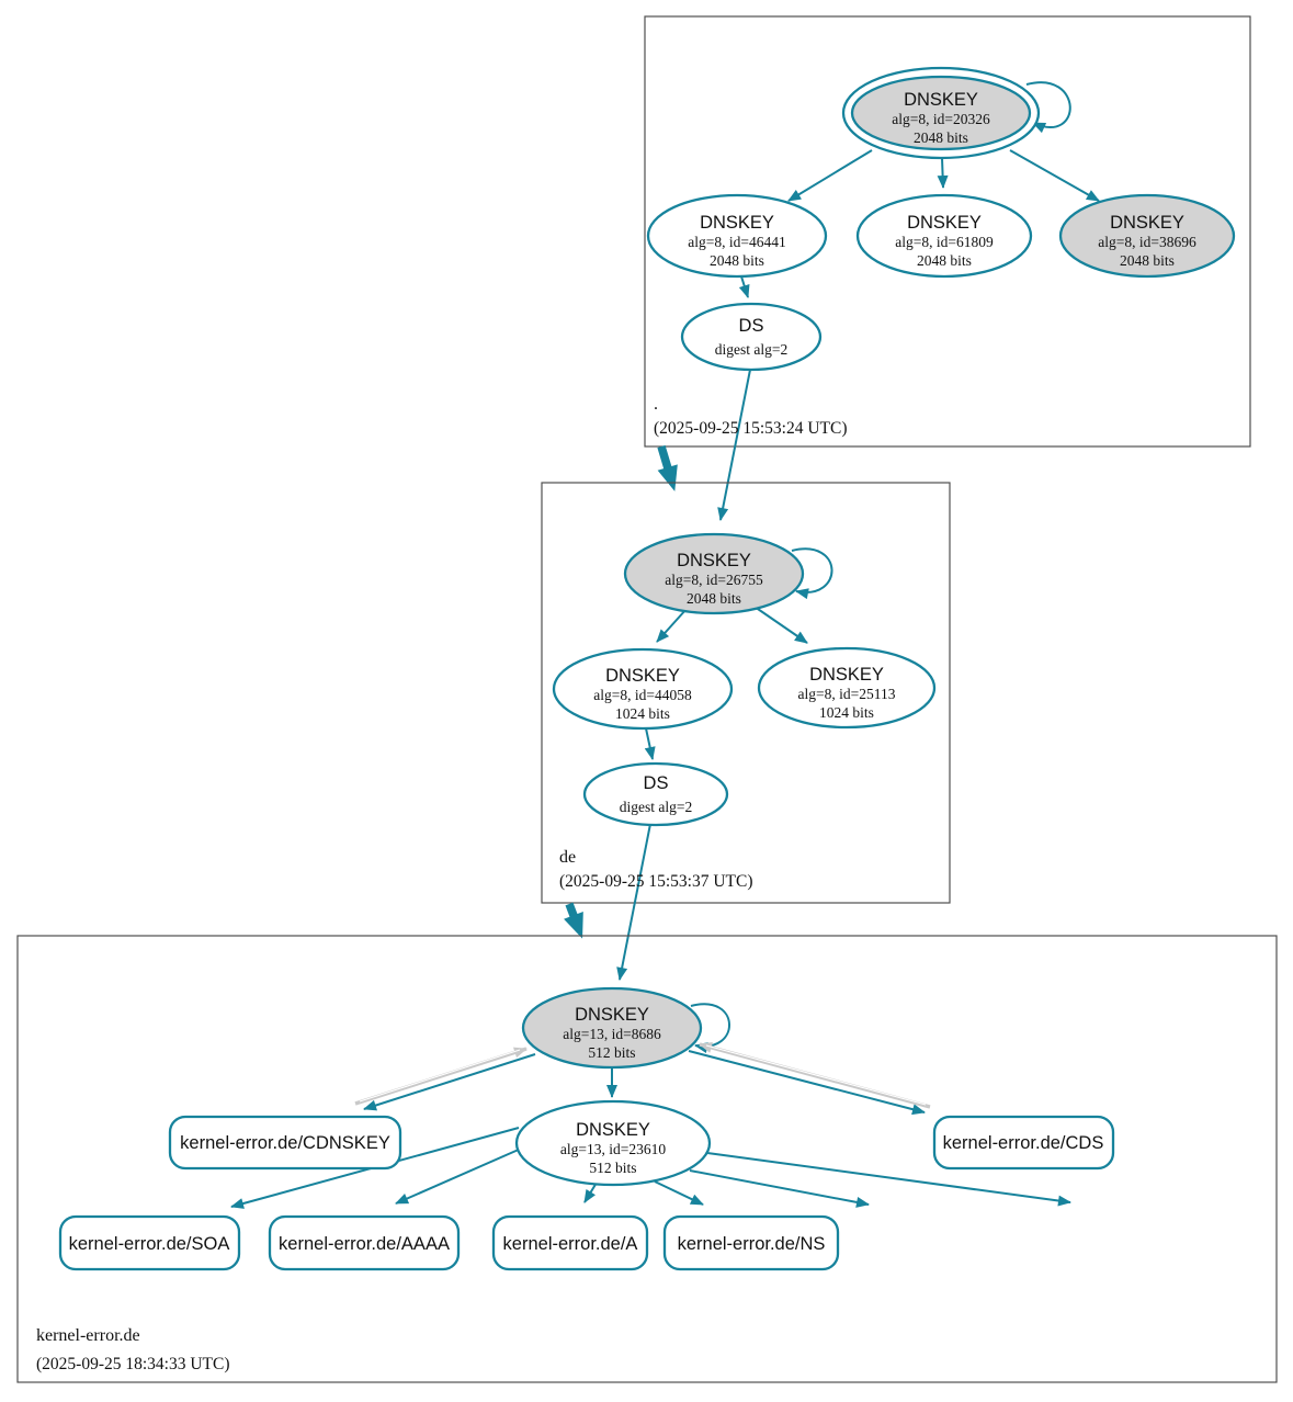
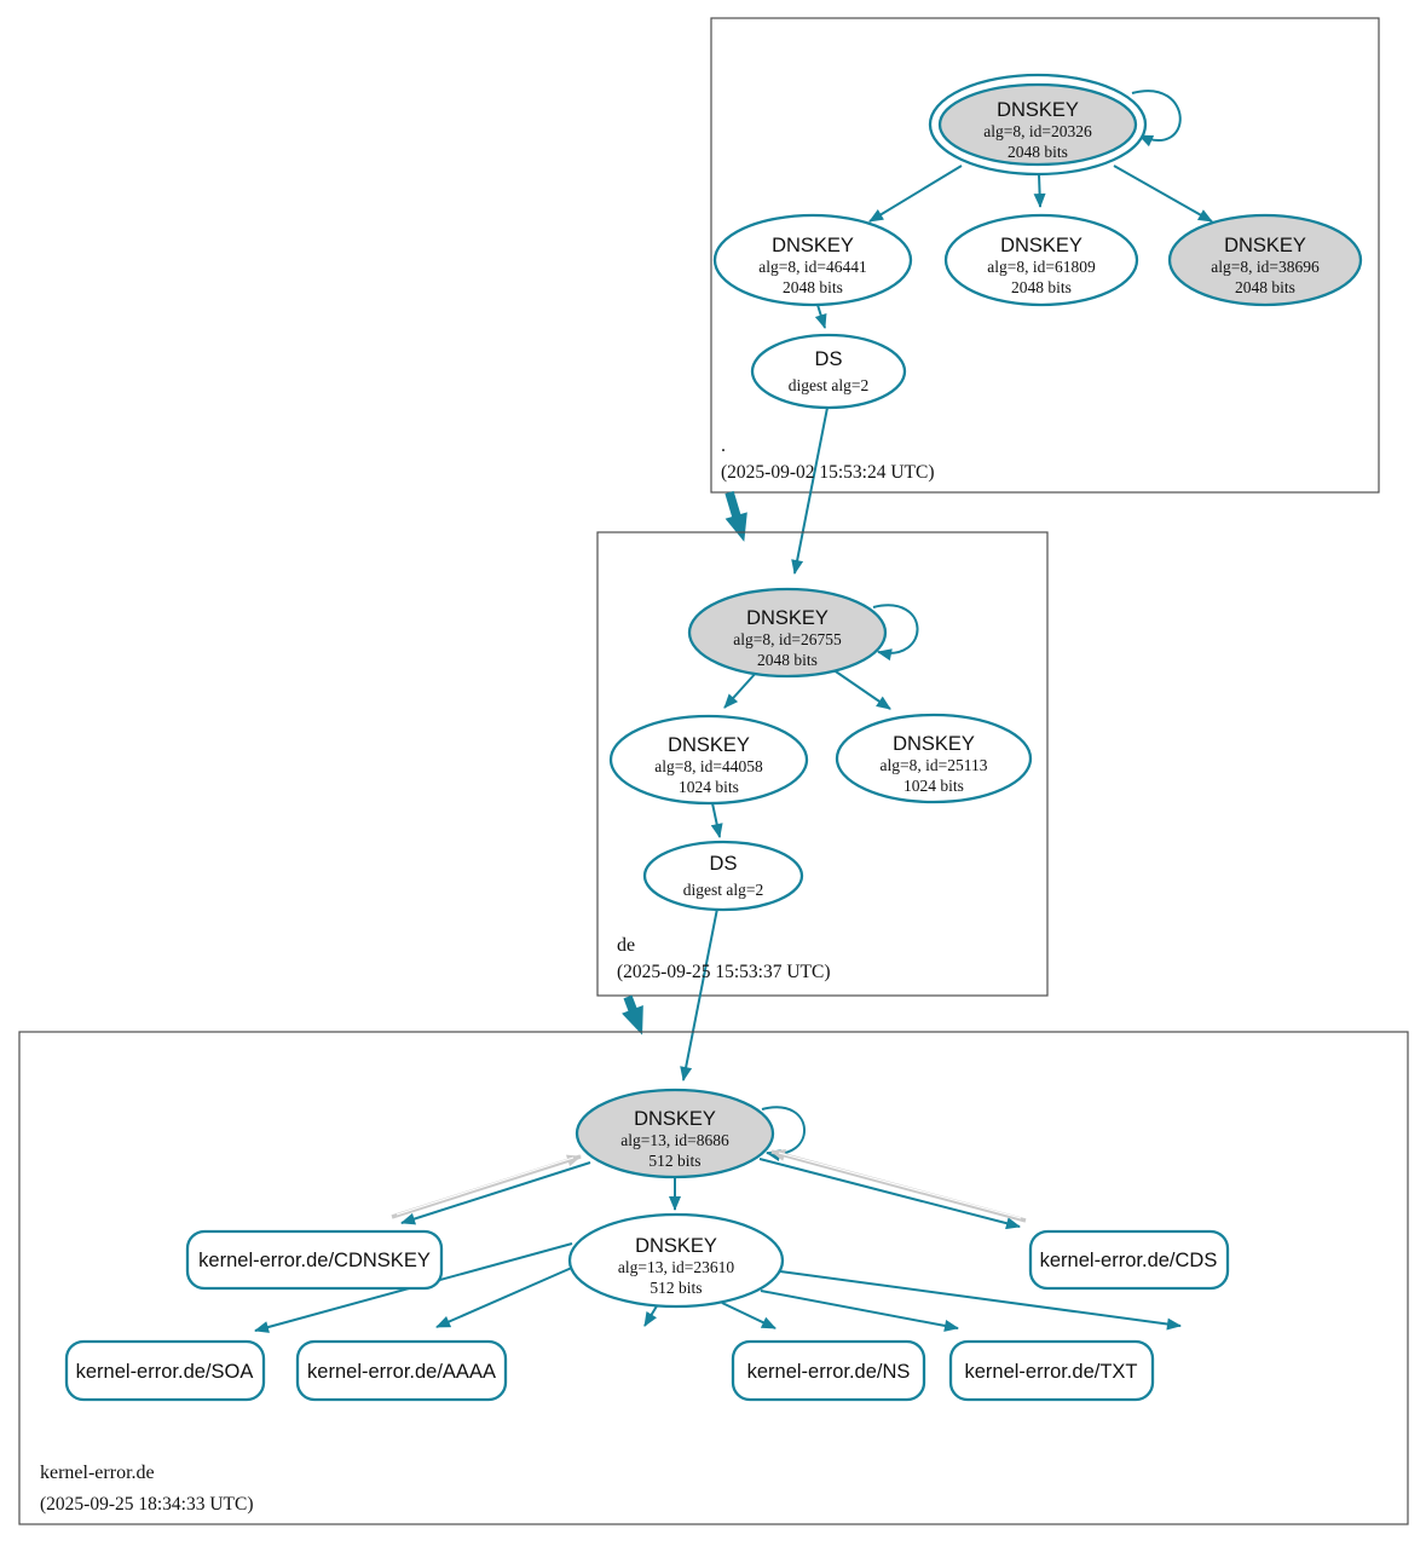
  DNSKEY
  alg=8, id=20326
  2048 bits
  DNSKEY
  alg=8, id=46441
  2048 bits
  DNSKEY
  alg=8, id=61809
  2048 bits
  DNSKEY
  alg=8, id=38696
  2048 bits
  DS
  digest alg=2
  .
- (2025-09-25 15:53:24 UTC)
+ (2025-09-02 15:53:24 UTC)
  DNSKEY
  alg=8, id=26755
  2048 bits
  DNSKEY
  alg=8, id=44058
  1024 bits
  DNSKEY
  alg=8, id=25113
  1024 bits
  DS
  digest alg=2
  de
  (2025-09-25 15:53:37 UTC)
  DNSKEY
  alg=13, id=8686
  512 bits
  DNSKEY
  alg=13, id=23610
  512 bits
  kernel-error.de/CDNSKEY
  kernel-error.de/CDS
  kernel-error.de/SOA
  kernel-error.de/AAAA
- kernel-error.de/A
  kernel-error.de/NS
+ kernel-error.de/TXT
  kernel-error.de
  (2025-09-25 18:34:33 UTC)
